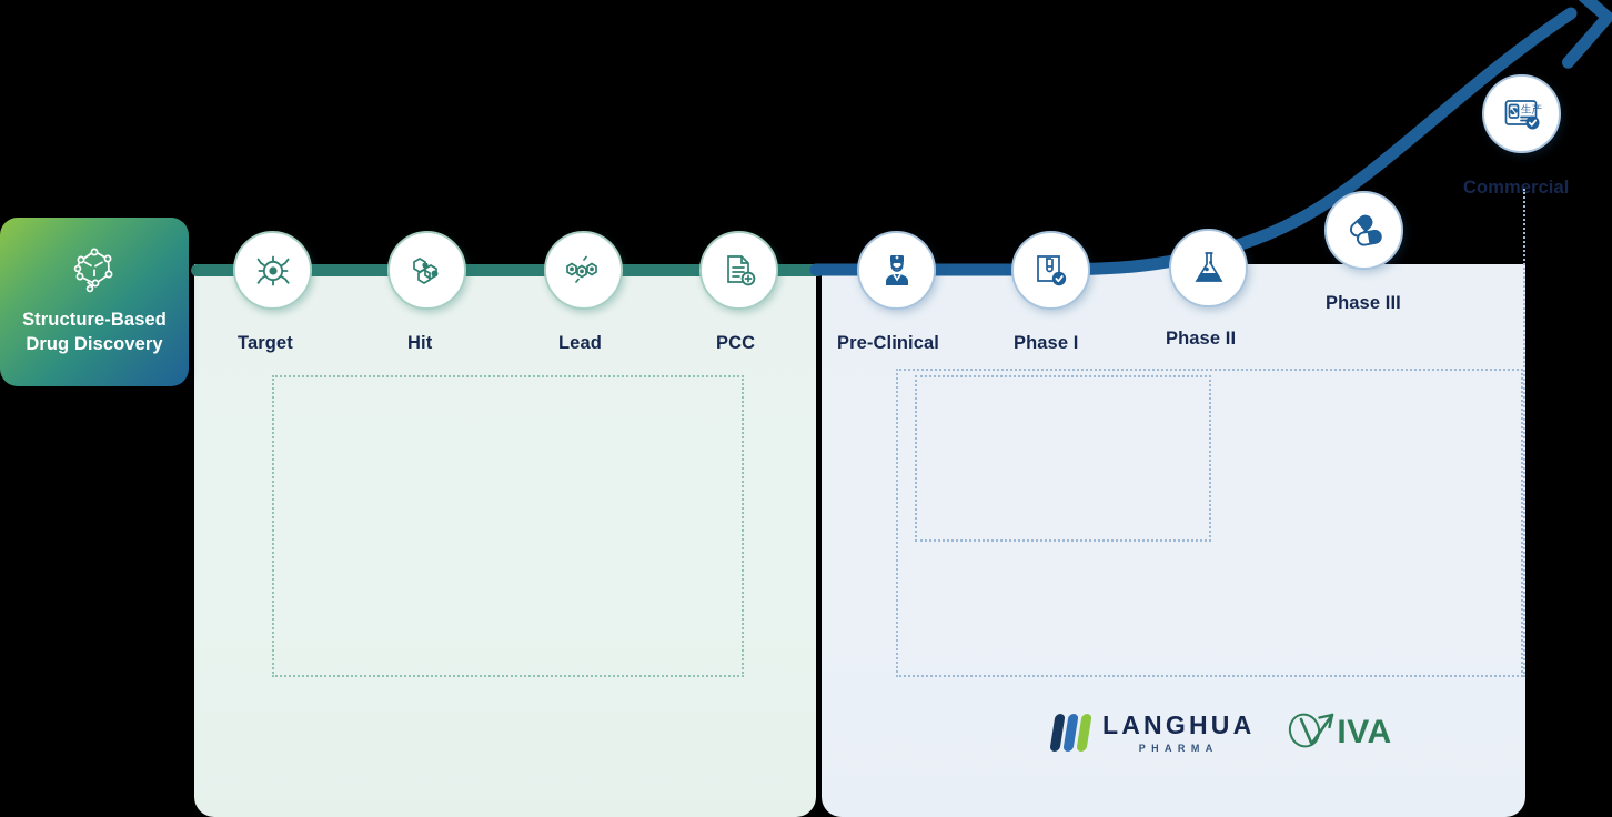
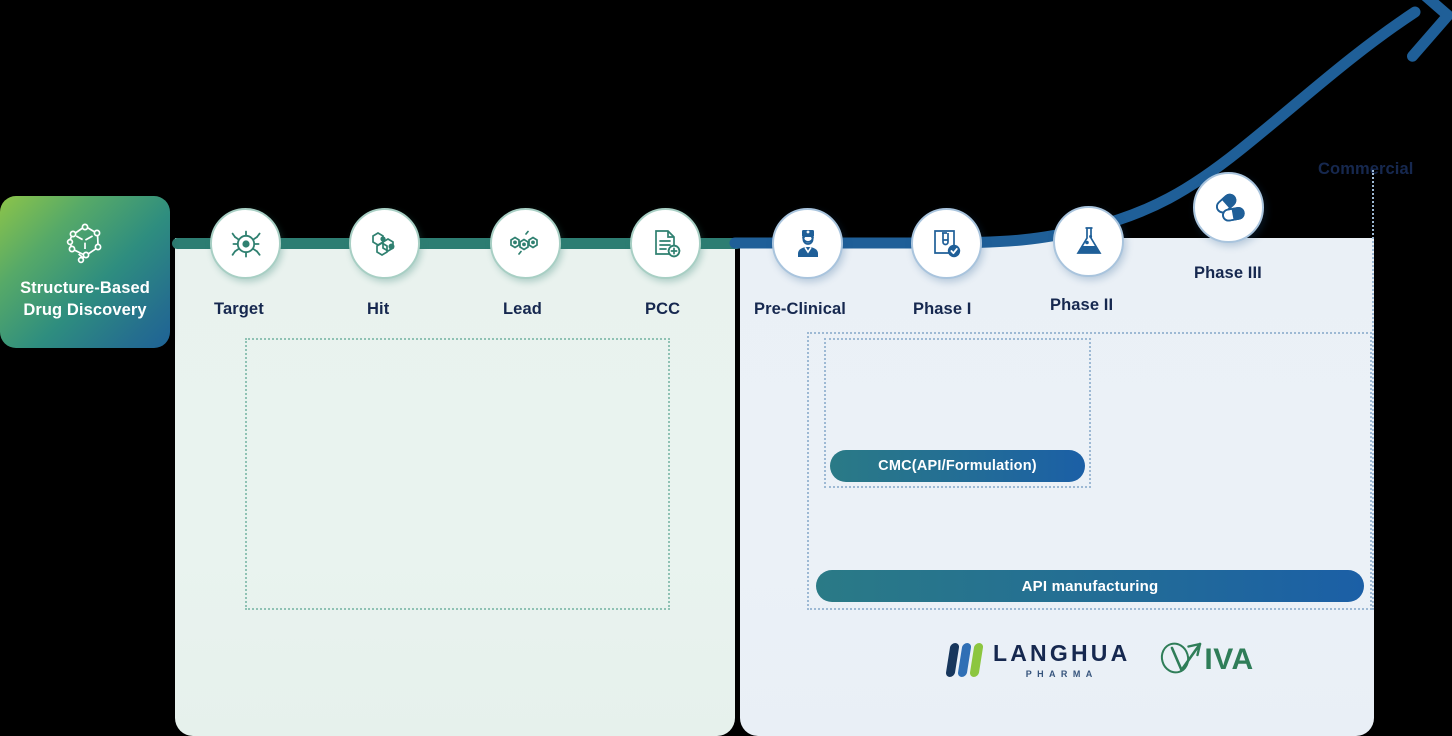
  Structure-Based
  Drug Discovery
  Target
  Hit
  Lead
  PCC
  Pre-Clinical
  Phase I
  Phase II
  Phase III
- 生产
  Commercial
+ CMC(API/Formulation)
+ API manufacturing
  LANGHUA
  PHARMA
  IVA
